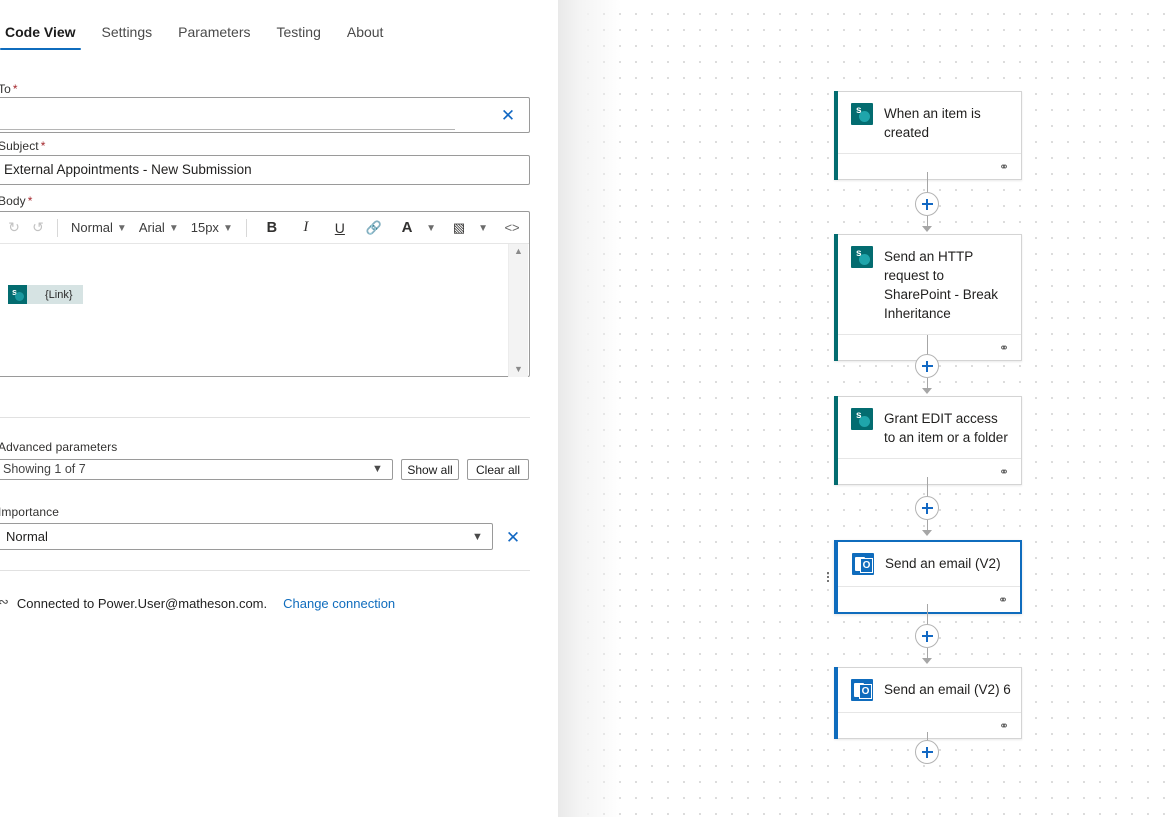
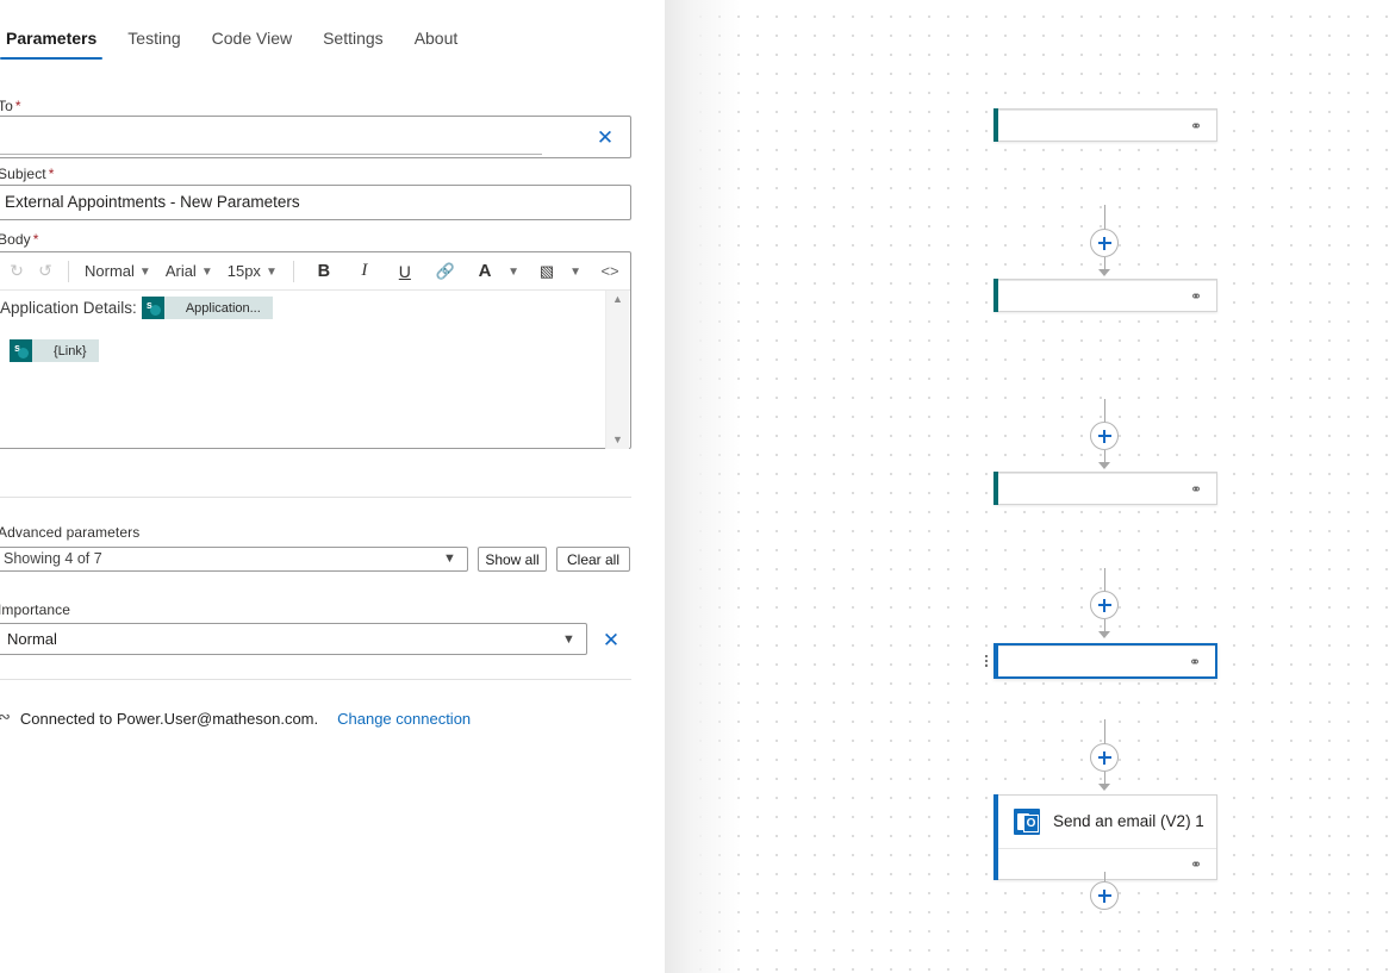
- Code View
+ Parameters
- Settings
+ Testing
- Parameters
+ Code View
- Testing
+ Settings
  About
  To *
  ✕
  Subject *
- External Appointments - New Submission
+ External Appointments - New Parameters
  Body *
  ↻
  Normal
  ▼
  Arial
  ▼
  15px
  ▼
  B
  I
  U
  🔗
  A
  ▼
  ▧
  ▼
  <>
+ Application Details:
+ Application...
  {Link}
  ▲
  ▼
  Advanced parameters
- Showing 1 of 7
+ Showing 4 of 7
  ▼
  Show all
  Clear all
  mportance
  Normal
  ▼
  ✕
  ∾
  Connected to Power.User@matheson.com.
  Change connection
- When an item is created
  ⚭
- Send an HTTP request to SharePoint - Break Inheritance
  ⚭
- Grant EDIT access to an item or a folder
  ⚭
- Send an email (V2)
  ⚭
- Send an email (V2) 6
+ Send an email (V2) 1
  ⚭
